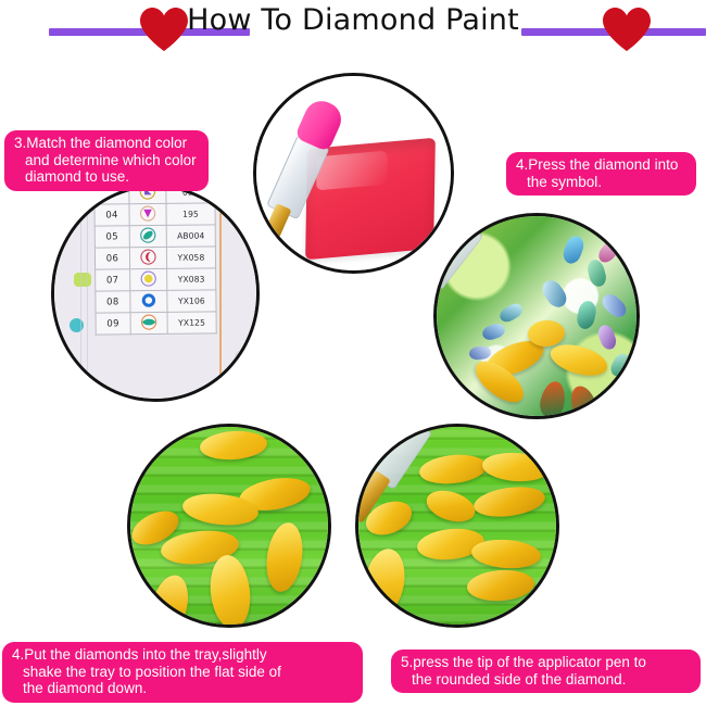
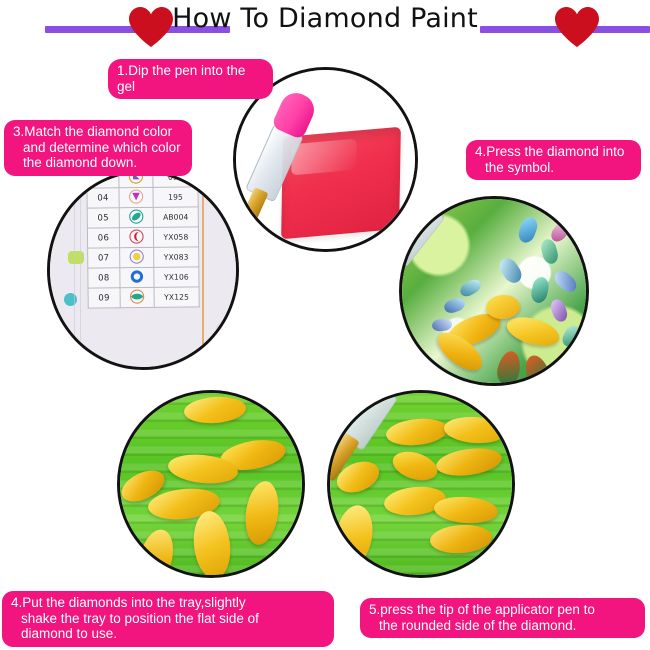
  How To Diamond Paint
  02		093
  04		195
  05		AB004
  06		YX058
  07		YX083
  08		YX106
  09		YX125
+ 1.Dip the pen into the gel
  4.Press the diamond into
  the symbol.
  3.Match the diamond color
  and determine which color
- diamond to use.
+ the diamond down.
  4.Put the diamonds into the tray,slightly
  shake the tray to position the flat side of
- the diamond down.
+ diamond to use.
  5.press the tip of the applicator pen to
  the rounded side of the diamond.
